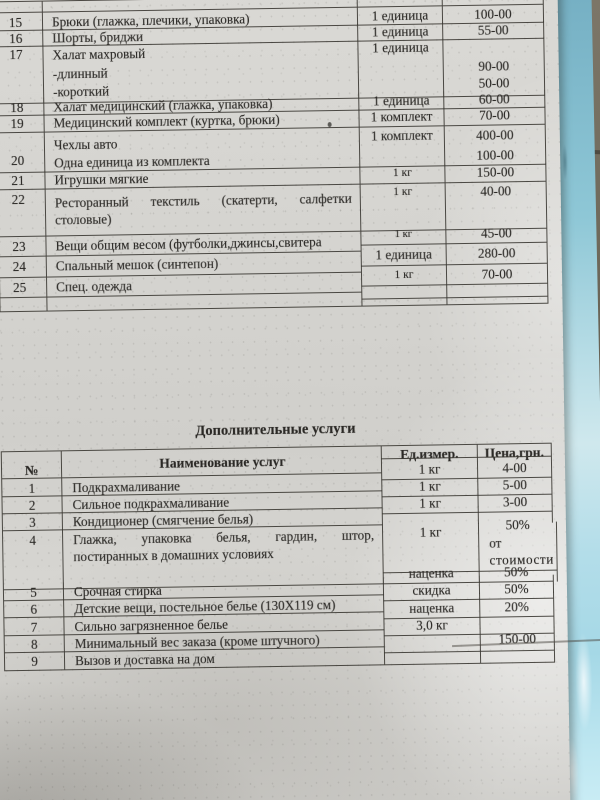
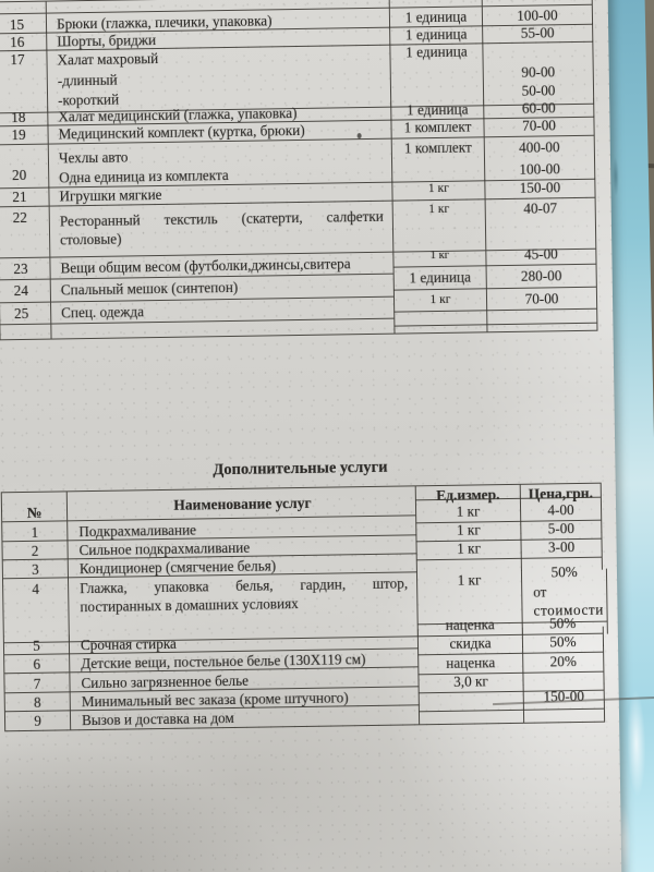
  15
  Брюки (глажка, плечики, упаковка)
  1 единица
  100-00
  16
  Шорты, бриджи
  1 единица
  55-00
  17
  Халат махровый
  -длинный
  -короткий
  1 единица
  90-00
  50-00
  18
  Халат медицинский (глажка, упаковка)
  1 единица
  60-00
  19
  Медицинский комплект (куртка, брюки)
  1 комплект
  70-00
  20
  Чехлы авто
  Одна единица из комплекта
  1 комплект
  400-00
  100-00
  21
  Игрушки мягкие
  1 кг
  150-00
  22
  Ресторанный текстиль (скатерти, салфетки
  столовые)
  1 кг
- 40-00
+ 40-07
  23
  Вещи общим весом (футболки,джинсы,свитера
  1 кг
  45-00
  24
  Спальный мешок (синтепон)
  1 единица
  280-00
  25
  Спец. одежда
  1 кг
  70-00
  Дополнительные услуги
  №
  Наименование услуг
  Ед.измер.
  Цена,грн.
  1
  Подкрахмаливание
  1 кг
  4-00
  2
  Сильное подкрахмаливание
  1 кг
  5-00
  3
  Кондиционер (смягчение белья)
  1 кг
  3-00
  4
  Глажка, упаковка белья, гардин, штор,
  постиранных в домашних условиях
  1 кг
  50%
  от
  стоимости
  5
  Срочная стирка
  наценка
  50%
  6
  Детские вещи, постельное белье (130X119 см)
  скидка
  50%
  7
  Сильно загрязненное белье
  наценка
  20%
  8
  Минимальный вес заказа (кроме штучного)
  3,0 кг
  9
  Вызов и доставка на дом
  150-00
